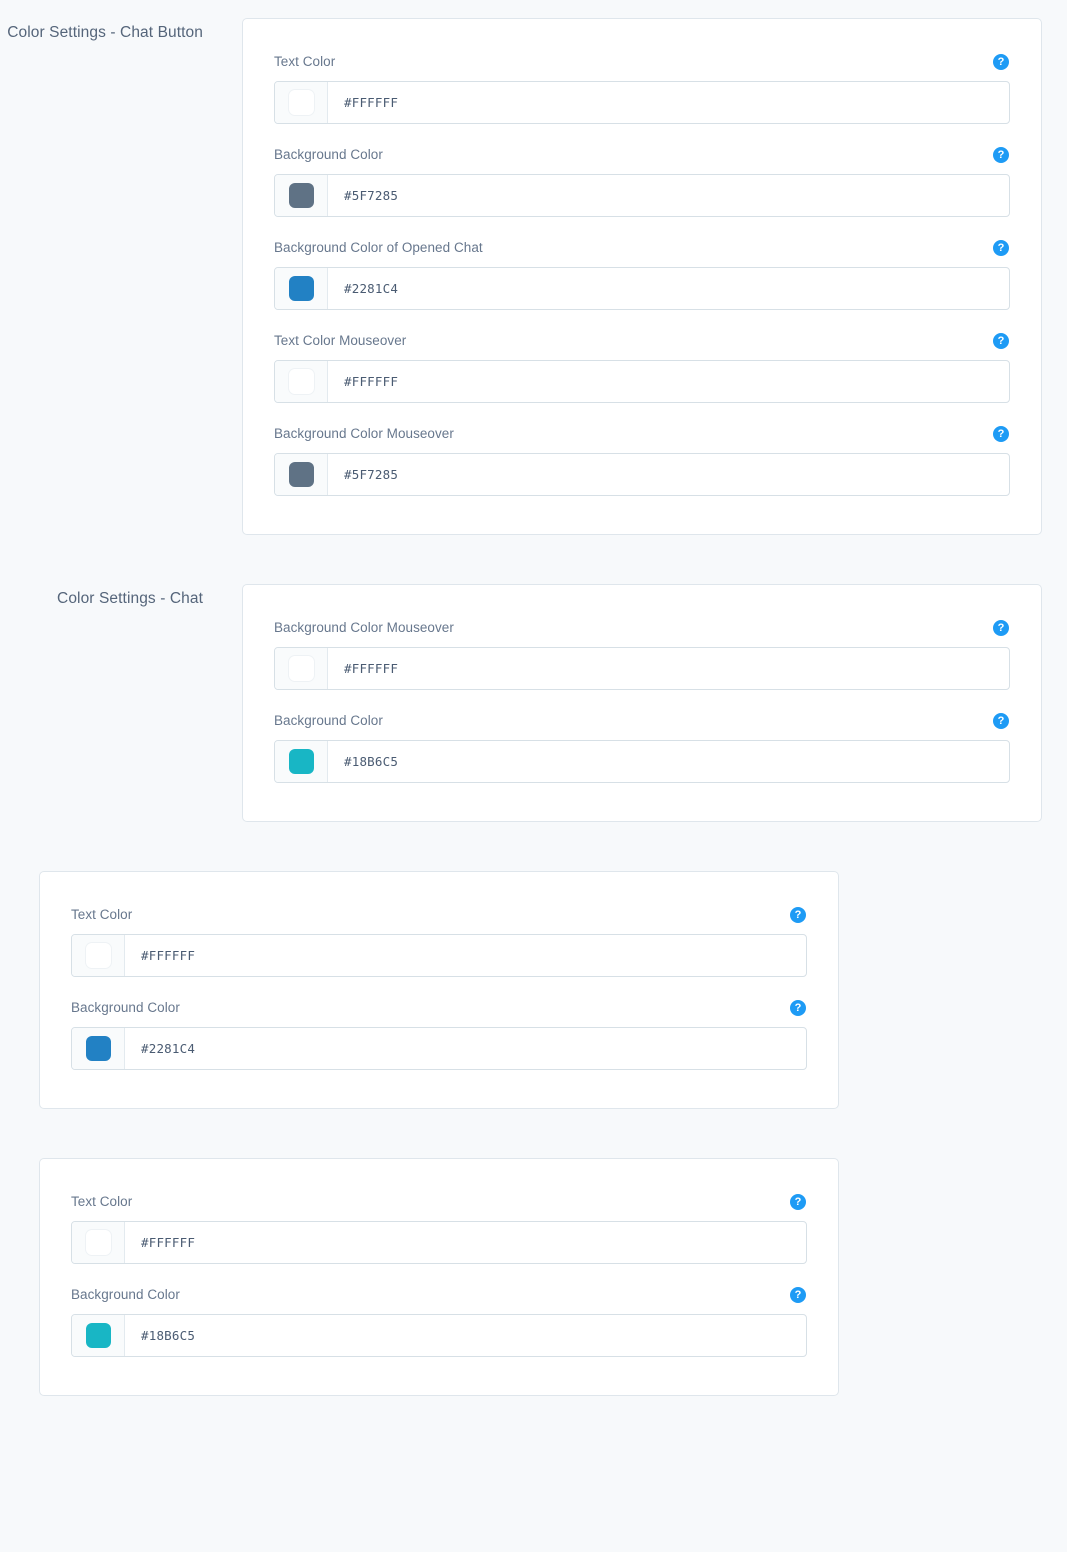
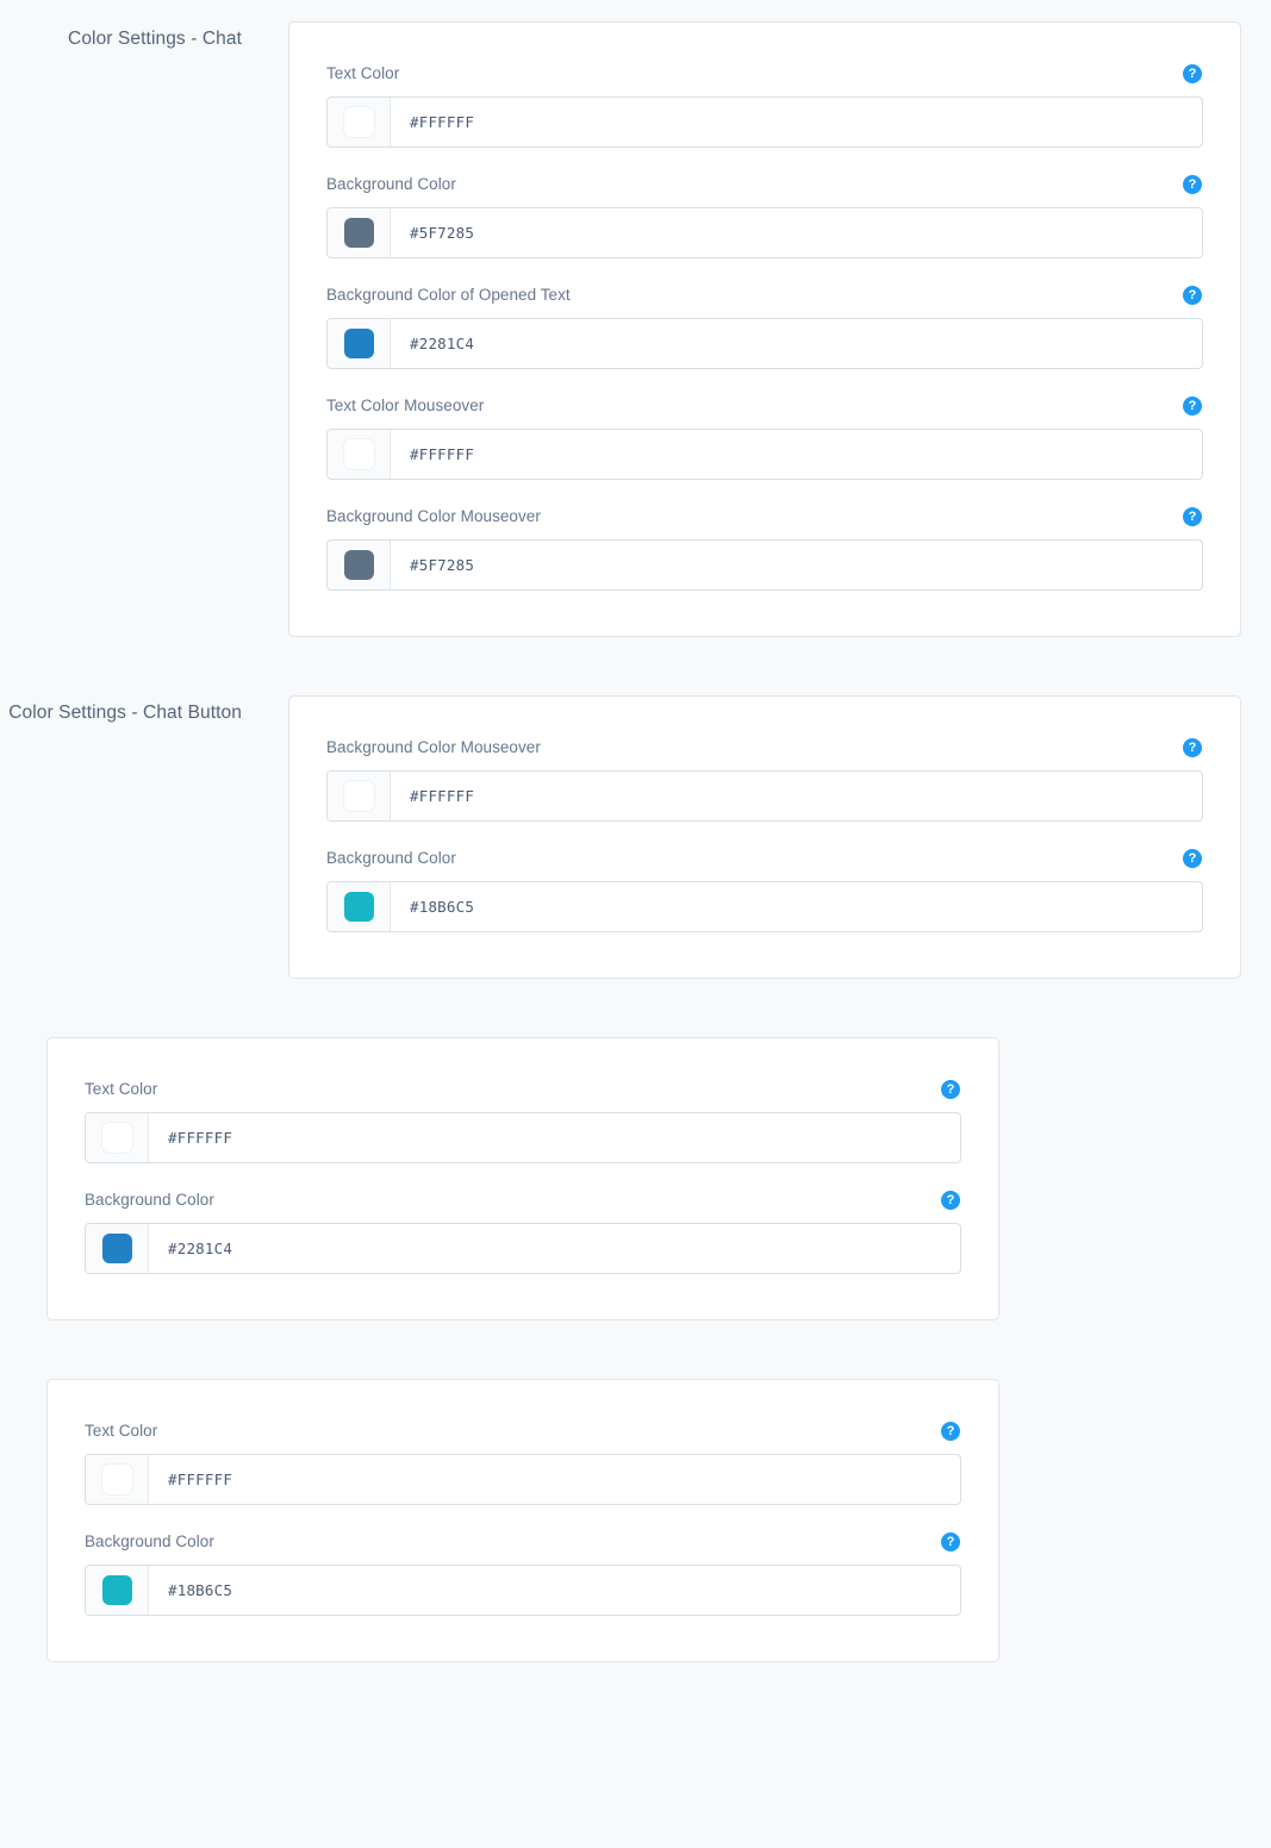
- Color Settings - Chat Button
+ Color Settings - Chat
  Text Color
  ?
  #FFFFFF
  Background Color
  ?
  #5F7285
- Background Color of Opened Chat
+ Background Color of Opened Text
  ?
  #2281C4
  Text Color Mouseover
  ?
  #FFFFFF
  Background Color Mouseover
  ?
  #5F7285
- Color Settings - Chat
+ Color Settings - Chat Button
  Background Color Mouseover
  ?
  #FFFFFF
  Background Color
  ?
  #18B6C5
  Text Color
  ?
  #FFFFFF
  Background Color
  ?
  #2281C4
  Text Color
  ?
  #FFFFFF
  Background Color
  ?
  #18B6C5
